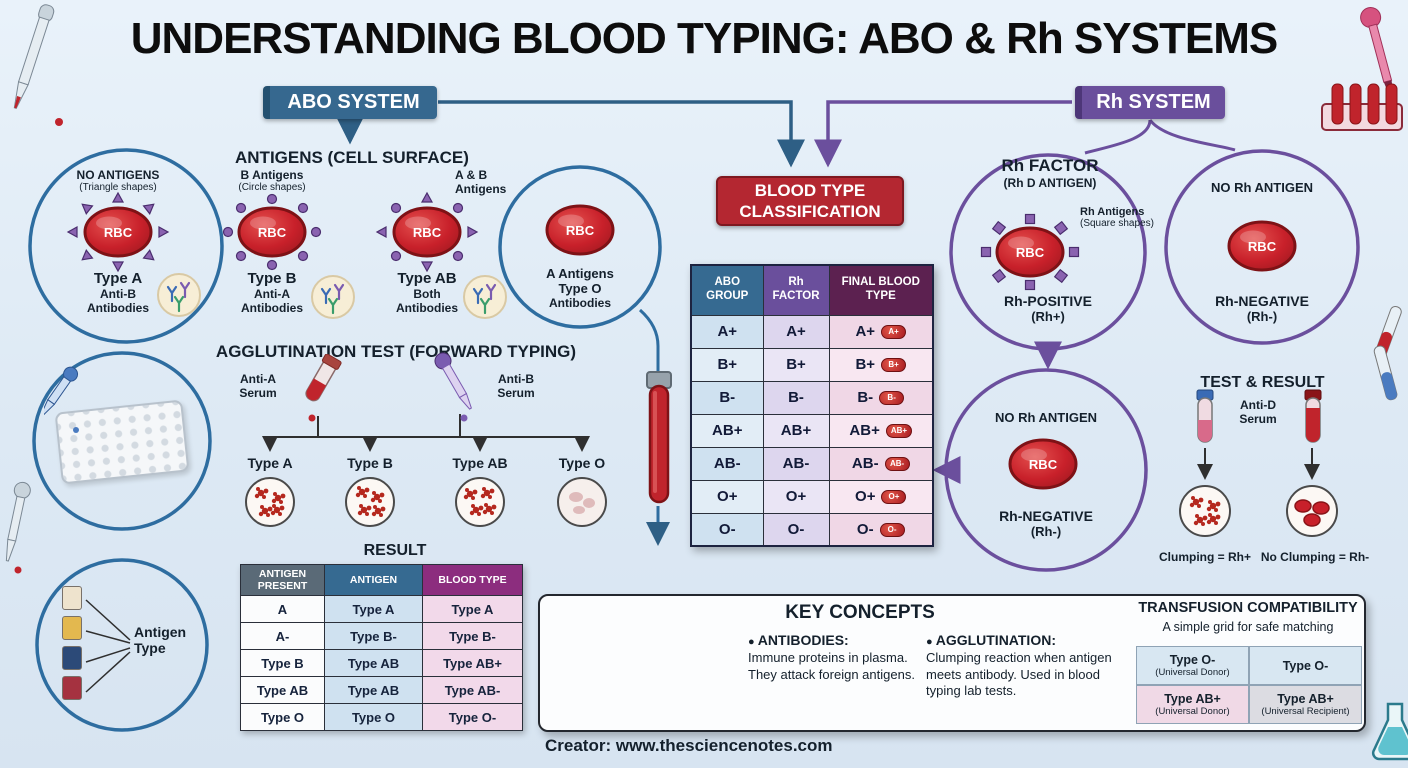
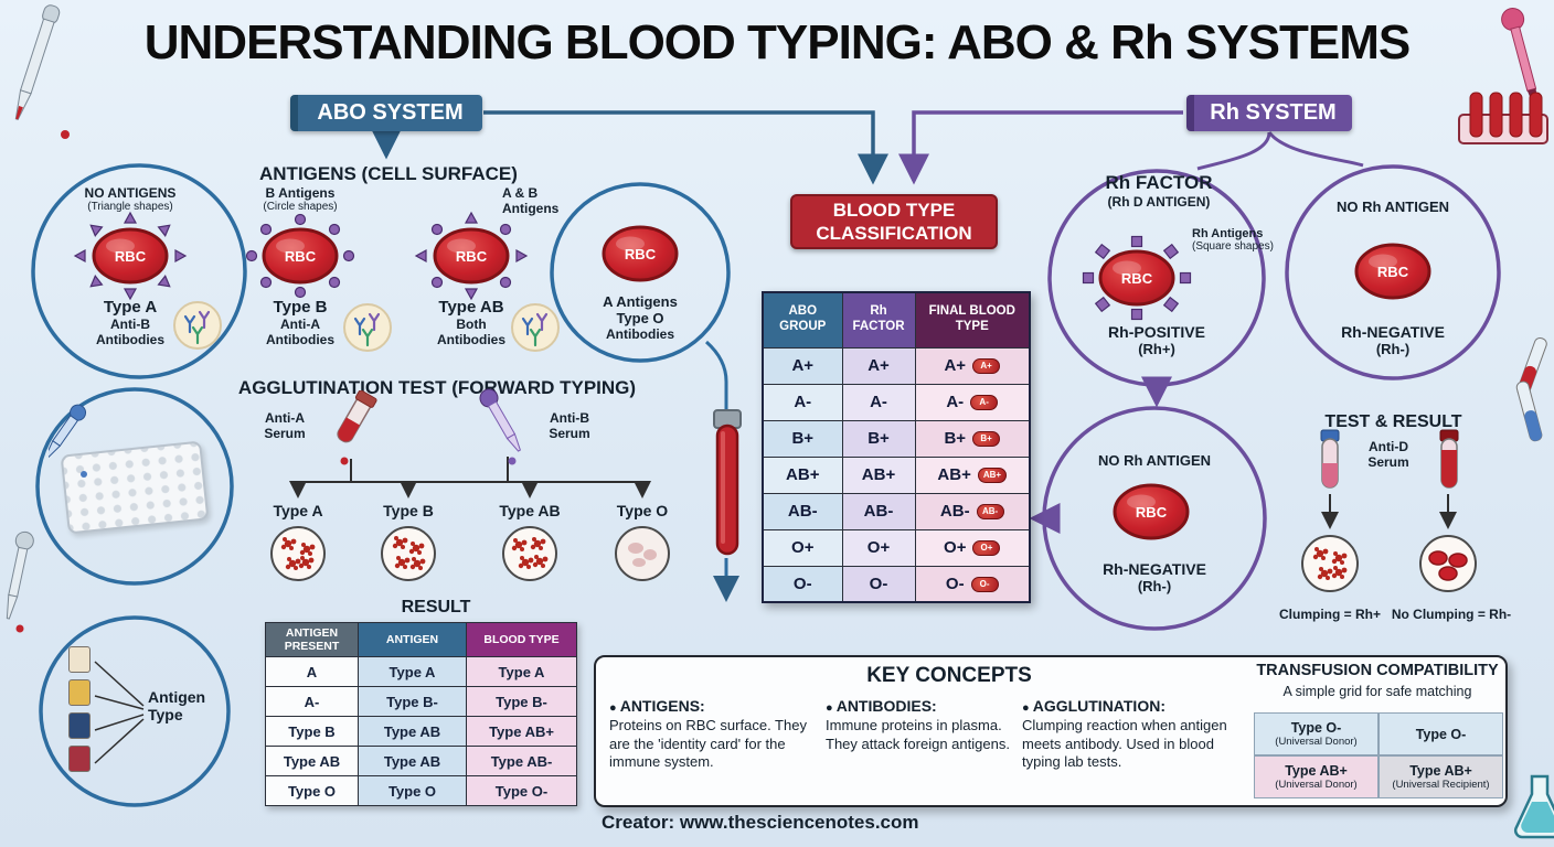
  UNDERSTANDING BLOOD TYPING: ABO & Rh SYSTEMS
  ABO SYSTEM
  Rh SYSTEM
  ANTIGENS (CELL SURFACE)
  NO ANTIGENS
  (Triangle shapes)
  Type A
  Anti-B
  Antibodies
  B Antigens
  (Circle shapes)
  Type B
  Anti-A
  Antibodies
  A & B
  Antigens
  Type AB
  Both
  Antibodies
  A Antigens
  Type O
  Antibodies
  AGGLUTINATION TEST (FORWARD TYPING)
  Anti-A
  Serum
  Anti-B
  Serum
  Type A
  Type B
  Type AB
  Type O
  RESULT
  ANTIGEN PRESENT	ANTIGEN	BLOOD TYPE
  A	Type A	Type A
  A-	Type B-	Type B-
  Type B	Type AB	Type AB+
  Type AB	Type AB	Type AB-
  Type O	Type O	Type O-
  BLOOD TYPE
  CLASSIFICATION
  ABO GROUP	Rh FACTOR	FINAL BLOOD TYPE
  A+	A+	A+ A+
+ A-	A-	A- A-
  B+	B+	B+ B+
- B-	B-	B- B-
  AB+	AB+	AB+ AB+
  AB-	AB-	AB- AB-
  O+	O+	O+ O+
  O-	O-	O- O-
  Rh FACTOR
  (Rh D ANTIGEN)
  Rh Antigens
  (Square shapes)
  Rh-POSITIVE
  (Rh+)
  NO Rh ANTIGEN
  Rh-NEGATIVE
  (Rh-)
  NO Rh ANTIGEN
  Rh-NEGATIVE
  (Rh-)
  TEST & RESULT
  Anti-D
  Serum
  Clumping = Rh+
  No Clumping = Rh-
  KEY CONCEPTS
+ ANTIGENS:
+ Proteins on RBC surface. They are the 'identity card' for the immune system.
  ANTIBODIES:
  Immune proteins in plasma. They attack foreign antigens.
  AGGLUTINATION:
  Clumping reaction when antigen meets antibody. Used in blood typing lab tests.
  TRANSFUSION COMPATIBILITY
  A simple grid for safe matching
  Type O-
  (Universal Donor)
  Type O-
  Type AB+
  (Universal Donor)
  Type AB+
  (Universal Recipient)
  Creator: www.thesciencenotes.com
  Antigen
  Type
